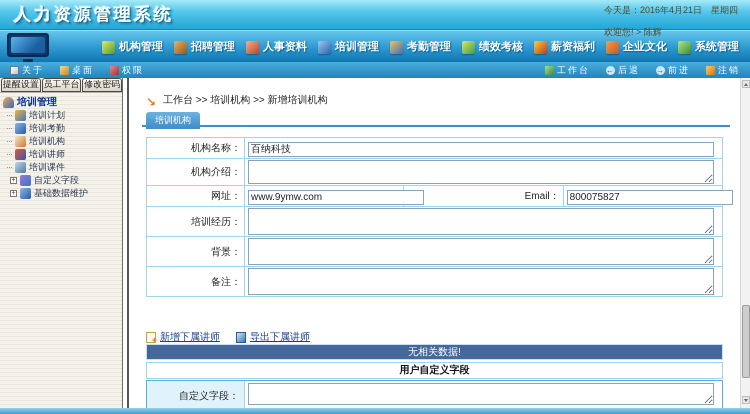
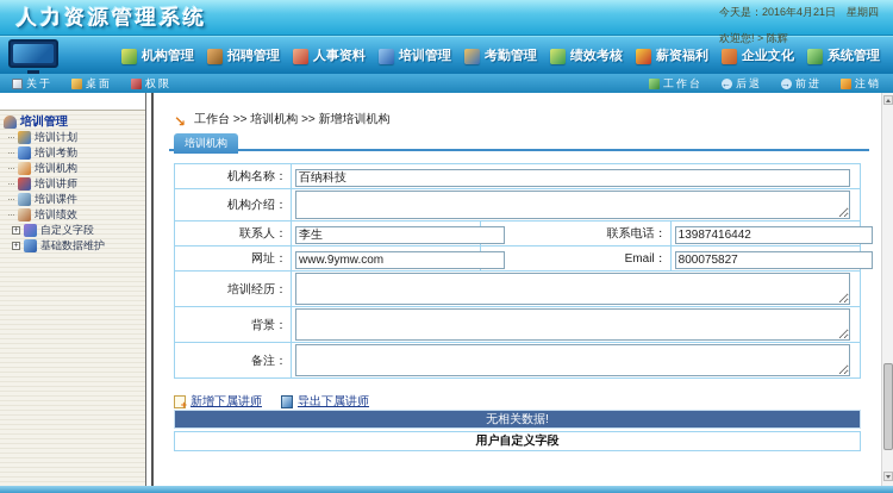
  人力资源管理系统
  今天是：2016年4月21日 星期四
  欢迎您! > 陈辉
  机构管理
  招聘管理
  人事资料
  培训管理
  考勤管理
  绩效考核
  薪资福利
  企业文化
  系统管理
  关于
  桌面
  权限
  工作台
  后退
  前进
  注销
- 提醒设置
- 员工平台
- 修改密码
  培训管理
  培训计划
  培训考勤
  培训机构
  培训讲师
  培训课件
+ 培训绩效
  自定义字段
  基础数据维护
  工作台 >> 培训机构 >> 新增培训机构
  培训机构
  机构名称：	百纳科技
  机构介绍：
+ 联系人：	李生	联系电话：	13987416442
  网址：	www.9ymw.com	Email：	800075827
  培训经历：
  背景：
  备注：
  新增下属讲师
  导出下属讲师
  无相关数据!
  用户自定义字段
- 自定义字段：
